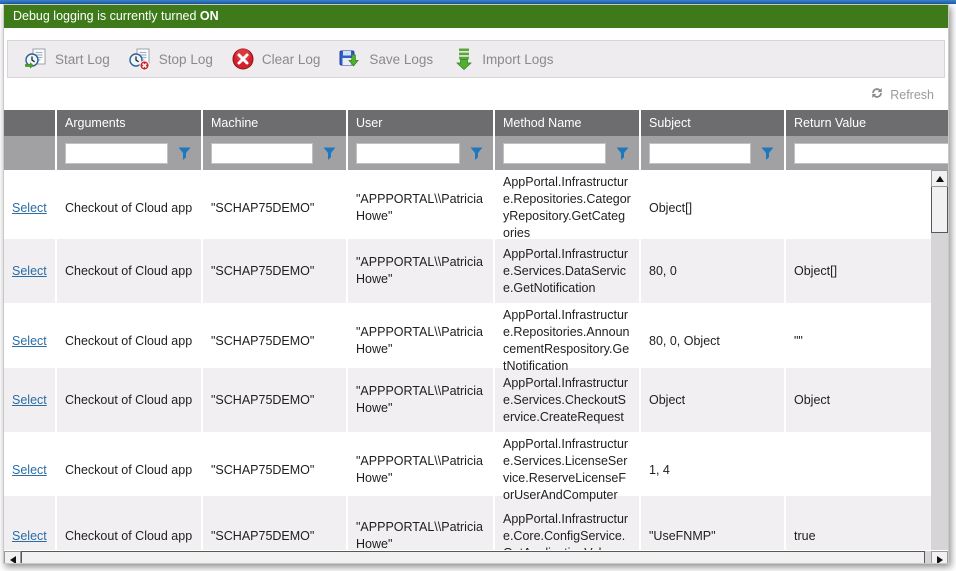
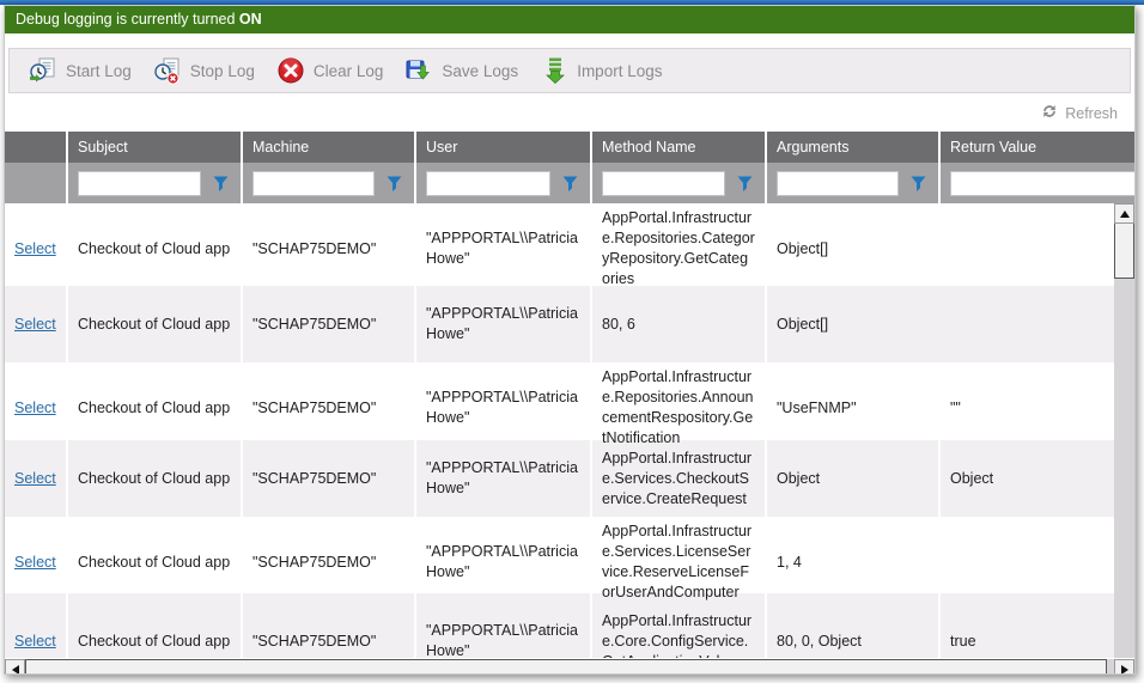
  Debug logging is currently turned ON
  Start Log
  Stop Log
  Clear Log
  Save Logs
  Import Logs
  Refresh
- Arguments
+ Subject
  Machine
  User
  Method Name
- Subject
+ Arguments
  Return Value
  Select
  Checkout of Cloud app
  "SCHAP75DEMO"
  "APPPORTAL\\PatriciaHowe"
  AppPortal.Infrastructure.Repositories.CategoryRepository.GetCategories
  Object[]
  Select
  Checkout of Cloud app
  "SCHAP75DEMO"
  "APPPORTAL\\PatriciaHowe"
- AppPortal.Infrastructure.Services.DataService.GetNotification
- 80, 0
+ 80, 6
  Object[]
  Select
  Checkout of Cloud app
  "SCHAP75DEMO"
  "APPPORTAL\\PatriciaHowe"
  AppPortal.Infrastructure.Repositories.AnnouncementRespository.GetNotification
- 80, 0, Object
+ "UseFNMP"
  ""
  Select
  Checkout of Cloud app
  "SCHAP75DEMO"
  "APPPORTAL\\PatriciaHowe"
  AppPortal.Infrastructure.Services.CheckoutService.CreateRequest
  Object
  Object
  Select
  Checkout of Cloud app
  "SCHAP75DEMO"
  "APPPORTAL\\PatriciaHowe"
  AppPortal.Infrastructure.Services.LicenseService.ReserveLicenseForUserAndComputer
  1, 4
  Select
  Checkout of Cloud app
  "SCHAP75DEMO"
  "APPPORTAL\\PatriciaHowe"
- "UseFNMP"
+ 80, 0, Object
  true
